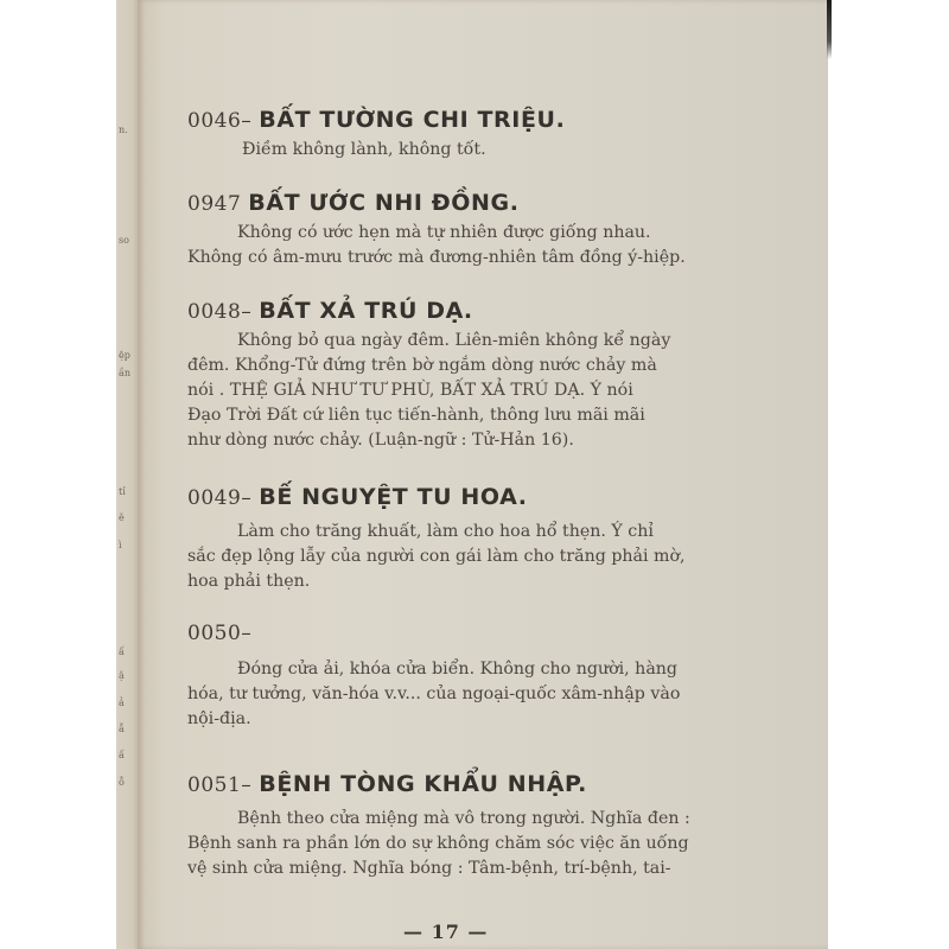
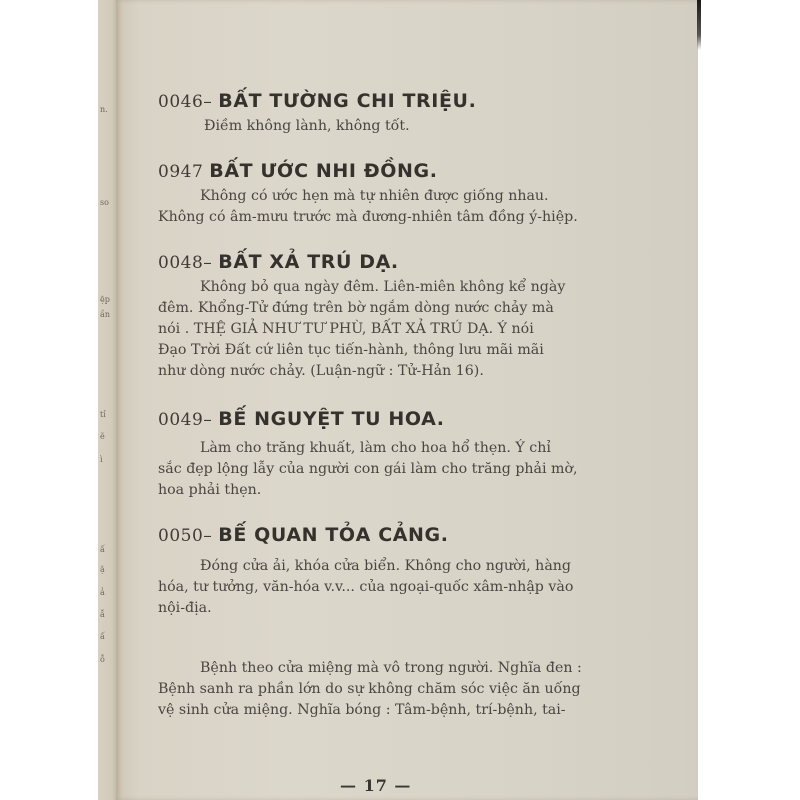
  n.
  so
  ệp
  ần
  tỉ
  ẽ
  ì
  ấ
  ặ
  ả
  ẫ
  ấ
  ỗ
  0046–
  BẤT TƯỜNG CHI TRIỆU.
  Điềm không lành, không tốt.
  0947
  BẤT ƯỚC NHI ĐỒNG.
  Không có ước hẹn mà tự nhiên được giống nhau.
  Không có âm-mưu trước mà đương-nhiên tâm đồng ý-hiệp.
  0048–
  BẤT XẢ TRÚ DẠ.
  Không bỏ qua ngày đêm. Liên-miên không kể ngày
  đêm. Khổng-Tử đứng trên bờ ngắm dòng nước chảy mà
  nói . THỆ GIẢ NHƯ TƯ PHÙ, BẤT XẢ TRÚ DẠ. Ý nói
  Đạo Trời Đất cứ liên tục tiến-hành, thông lưu mãi mãi
  như dòng nước chảy. (Luận-ngữ : Tử-Hản 16).
  0049–
  BẾ NGUYỆT TU HOA.
  Làm cho trăng khuất, làm cho hoa hổ thẹn. Ý chỉ
  sắc đẹp lộng lẫy của người con gái làm cho trăng phải mờ,
  hoa phải thẹn.
  0050–
+ BẾ QUAN TỎA CẢNG.
  Đóng cửa ải, khóa cửa biển. Không cho người, hàng
  hóa, tư tưởng, văn-hóa v.v... của ngoại-quốc xâm-nhập vào
  nội-địa.
- 0051–
- BỆNH TÒNG KHẨU NHẬP.
  Bệnh theo cửa miệng mà vô trong người. Nghĩa đen :
  Bệnh sanh ra phần lớn do sự không chăm sóc việc ăn uống
  vệ sinh cửa miệng. Nghĩa bóng : Tâm-bệnh, trí-bệnh, tai-
  — 17 —
